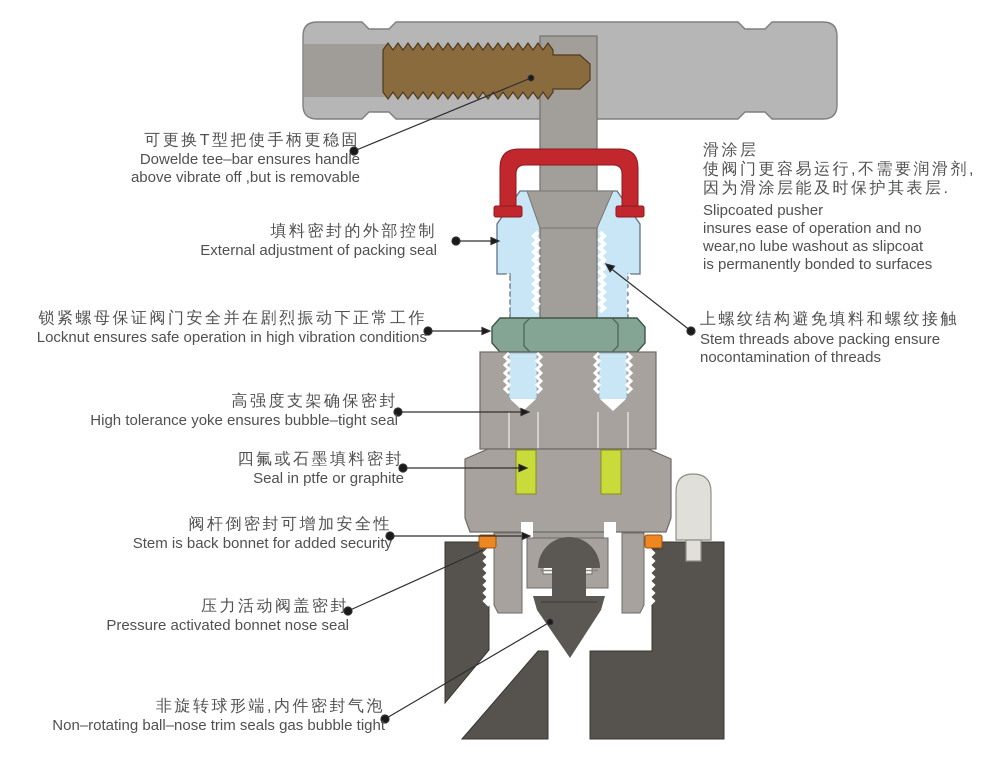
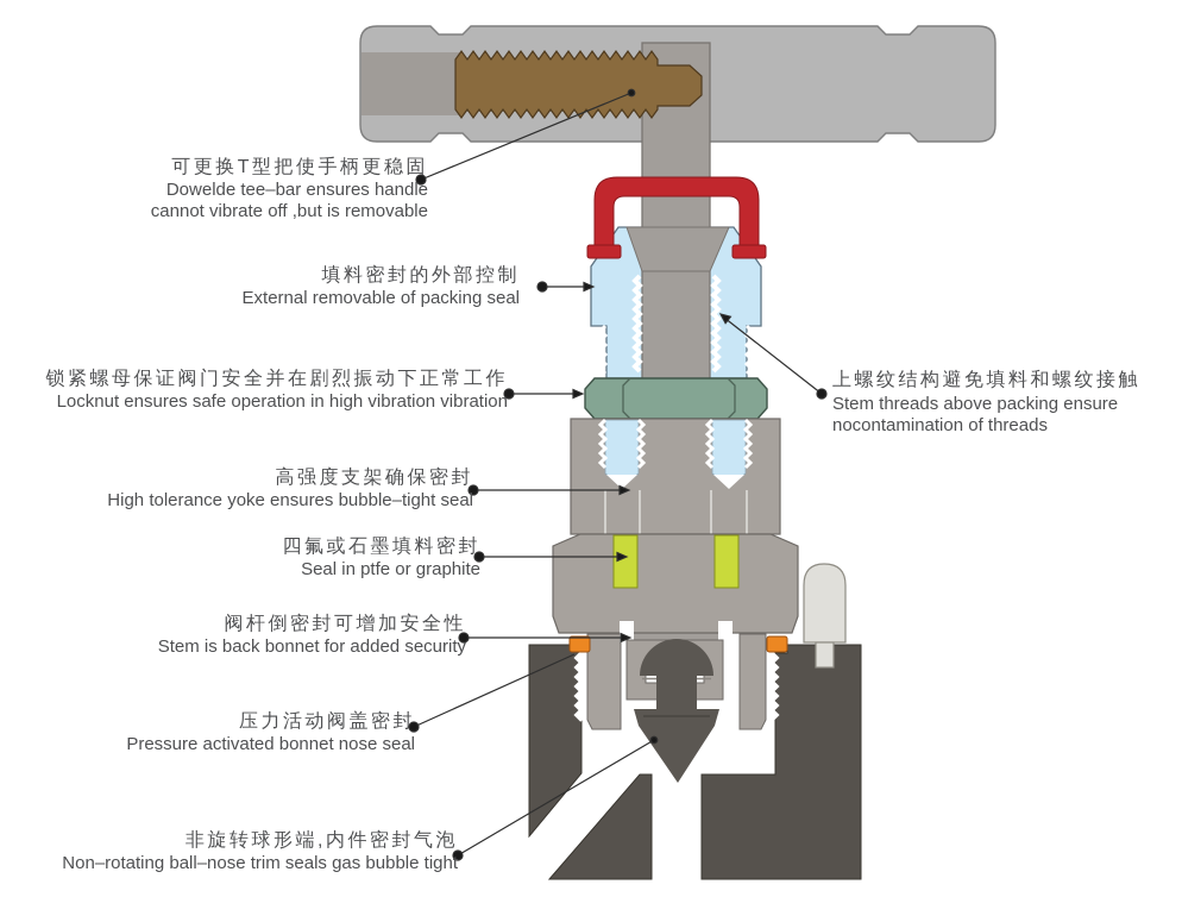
  可更换T型把使手柄更稳固
  Dowelde tee–bar ensures handle
- above vibrate off ,but is removable
+ cannot vibrate off ,but is removable
  填料密封的外部控制
- External adjustment of packing seal
+ External removable of packing seal
  锁紧螺母保证阀门安全并在剧烈振动下正常工作
- Locknut ensures safe operation in high vibration conditions
+ Locknut ensures safe operation in high vibration vibration
  高强度支架确保密封
  High tolerance yoke ensures bubble–tight seal
  四氟或石墨填料密封
  Seal in ptfe or graphite
  阀杆倒密封可增加安全性
  Stem is back bonnet for added security
  压力活动阀盖密封
  Pressure activated bonnet nose seal
  非旋转球形端,内件密封气泡
  Non–rotating ball–nose trim seals gas bubble tight
- 滑涂层
- 使阀门更容易运行,不需要润滑剂,
- 因为滑涂层能及时保护其表层.
- Slipcoated pusher
- insures ease of operation and no
- wear,no lube washout as slipcoat
- is permanently bonded to surfaces
  上螺纹结构避免填料和螺纹接触
  Stem threads above packing ensure
  nocontamination of threads
